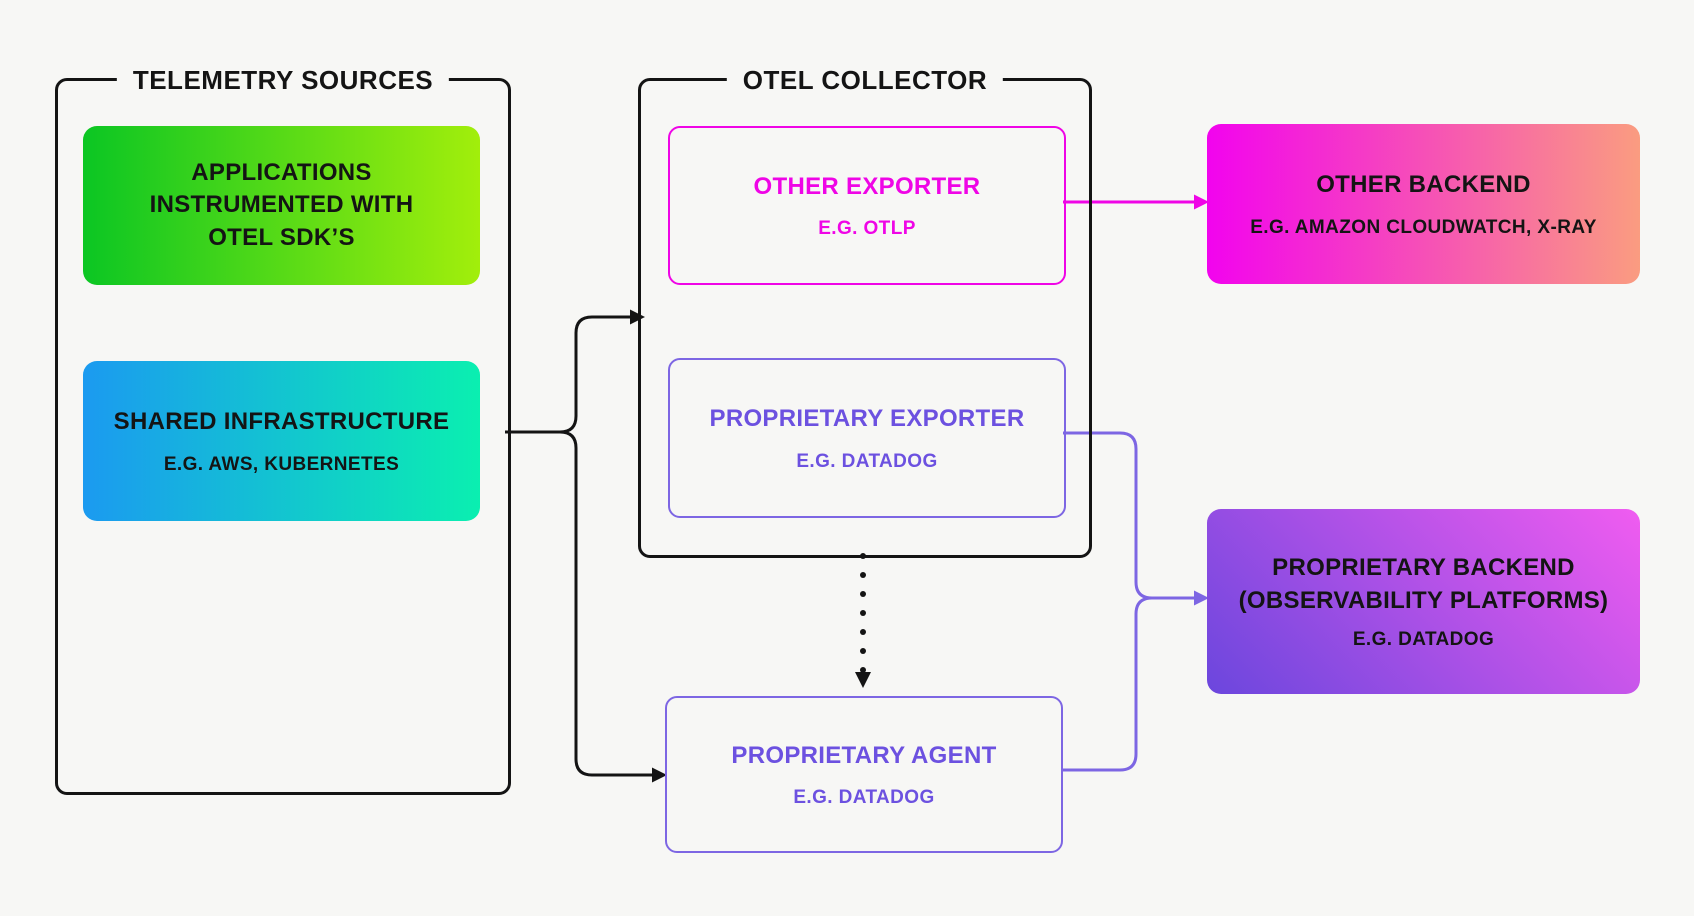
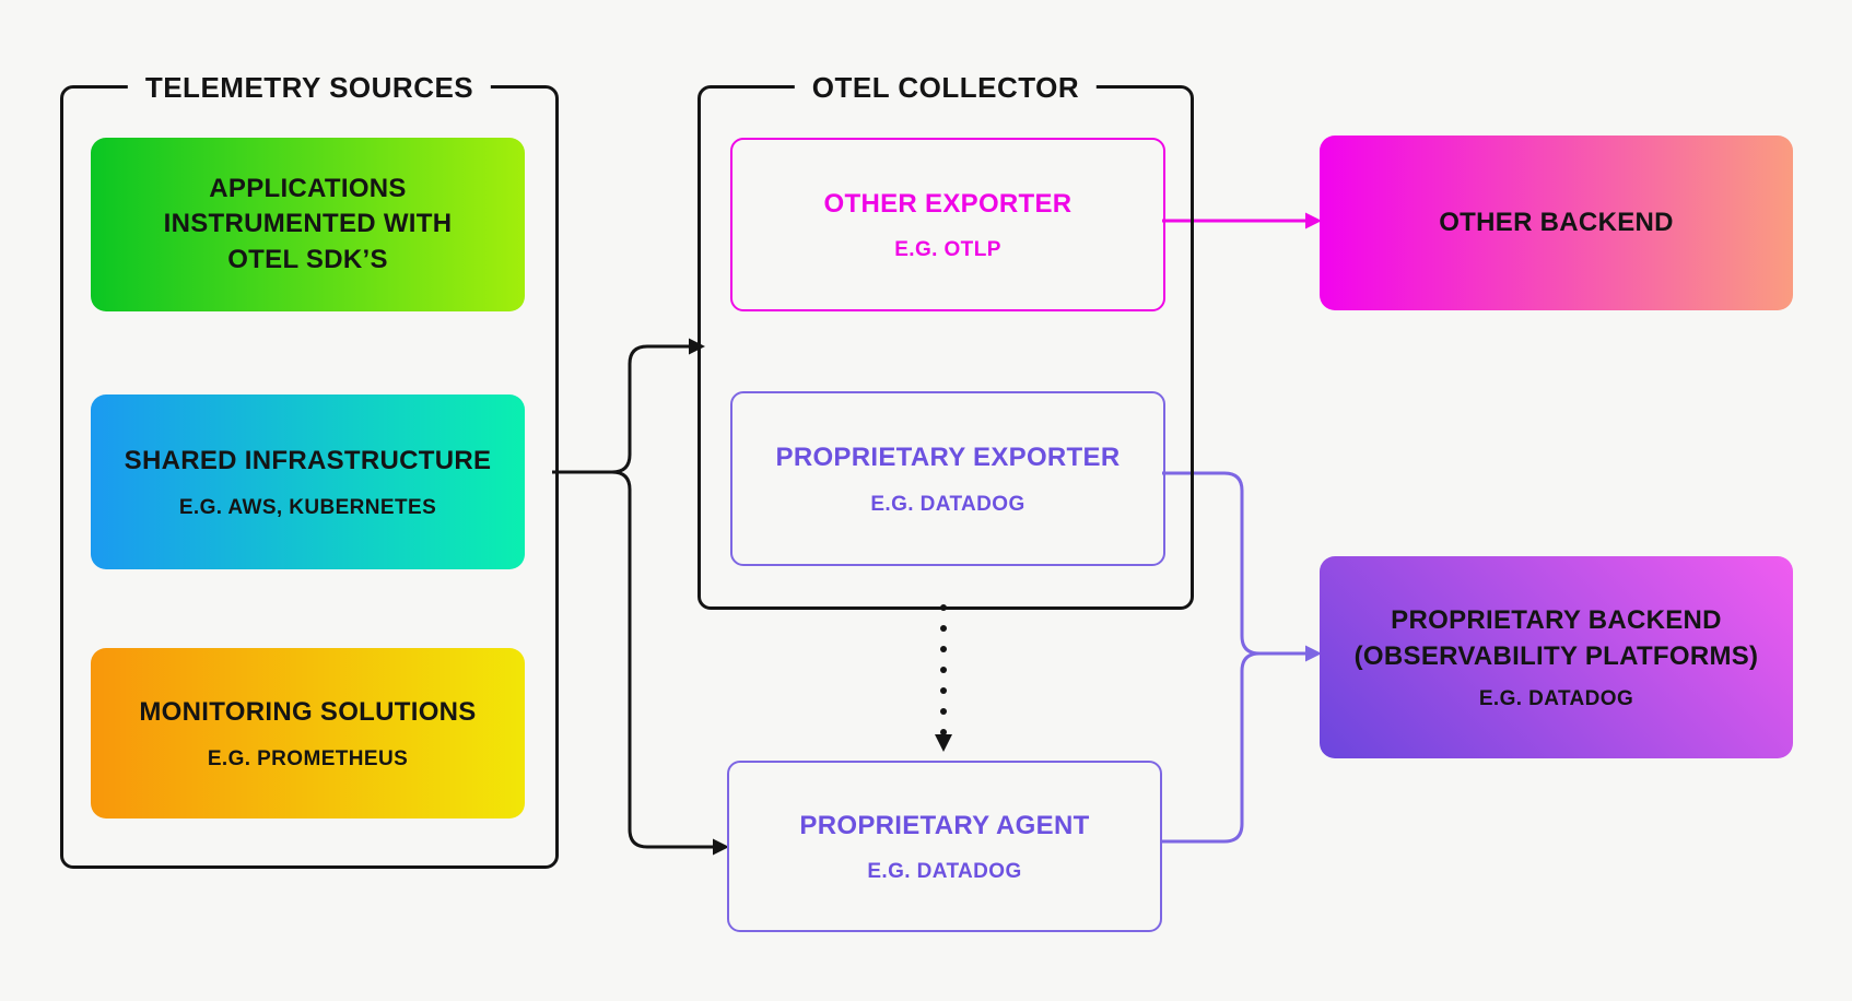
  TELEMETRY SOURCES
  APPLICATIONS
  INSTRUMENTED WITH
  OTEL SDK’S
  SHARED INFRASTRUCTURE
  E.G. AWS, KUBERNETES
+ MONITORING SOLUTIONS
+ E.G. PROMETHEUS
  OTEL COLLECTOR
  OTHER EXPORTER
  E.G. OTLP
  PROPRIETARY EXPORTER
  E.G. DATADOG
  PROPRIETARY AGENT
  E.G. DATADOG
  OTHER BACKEND
- E.G. AMAZON CLOUDWATCH, X-RAY
  PROPRIETARY BACKEND
  (OBSERVABILITY PLATFORMS)
  E.G. DATADOG
